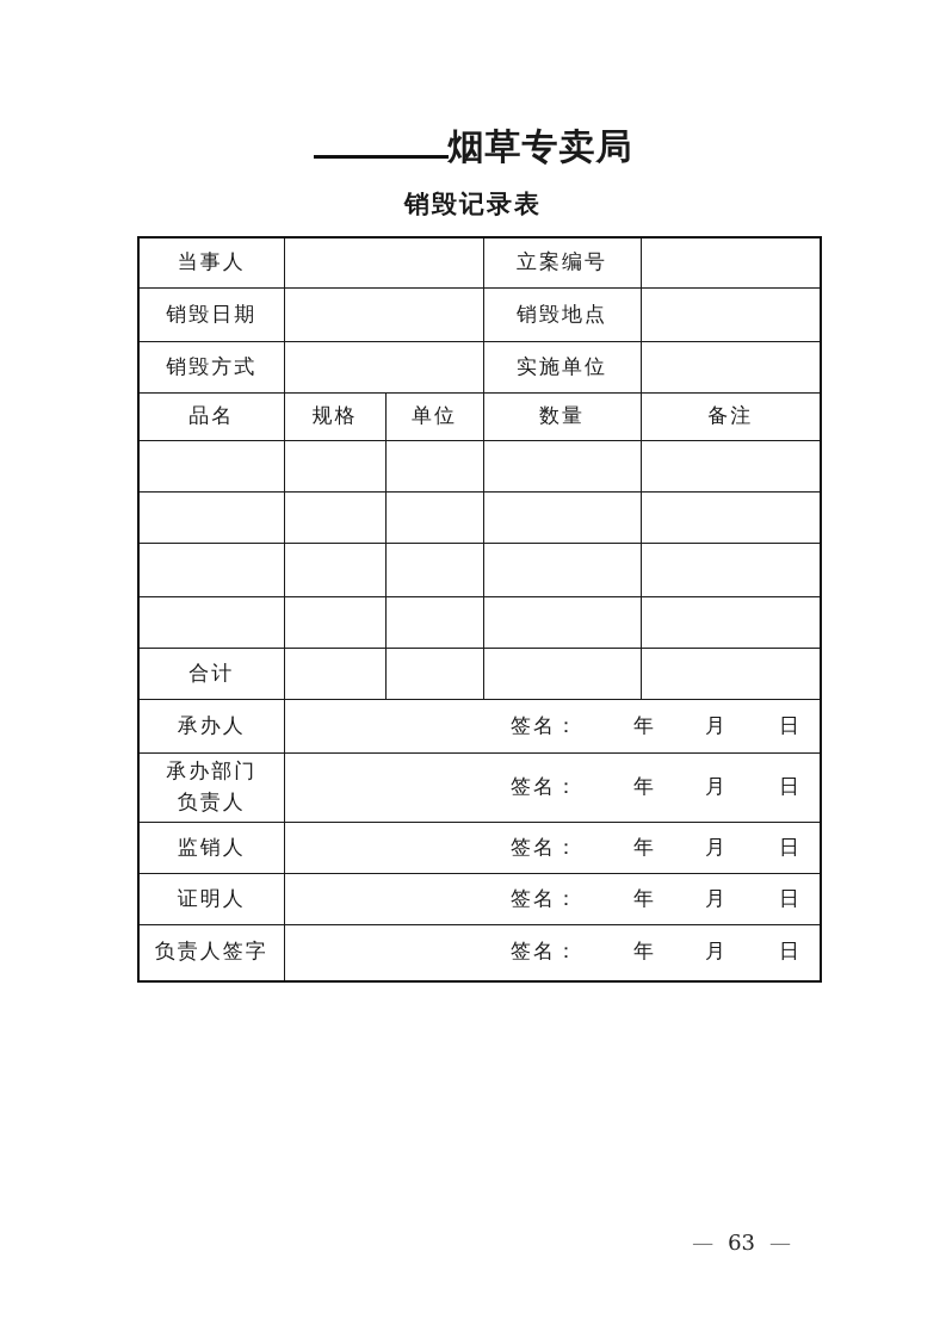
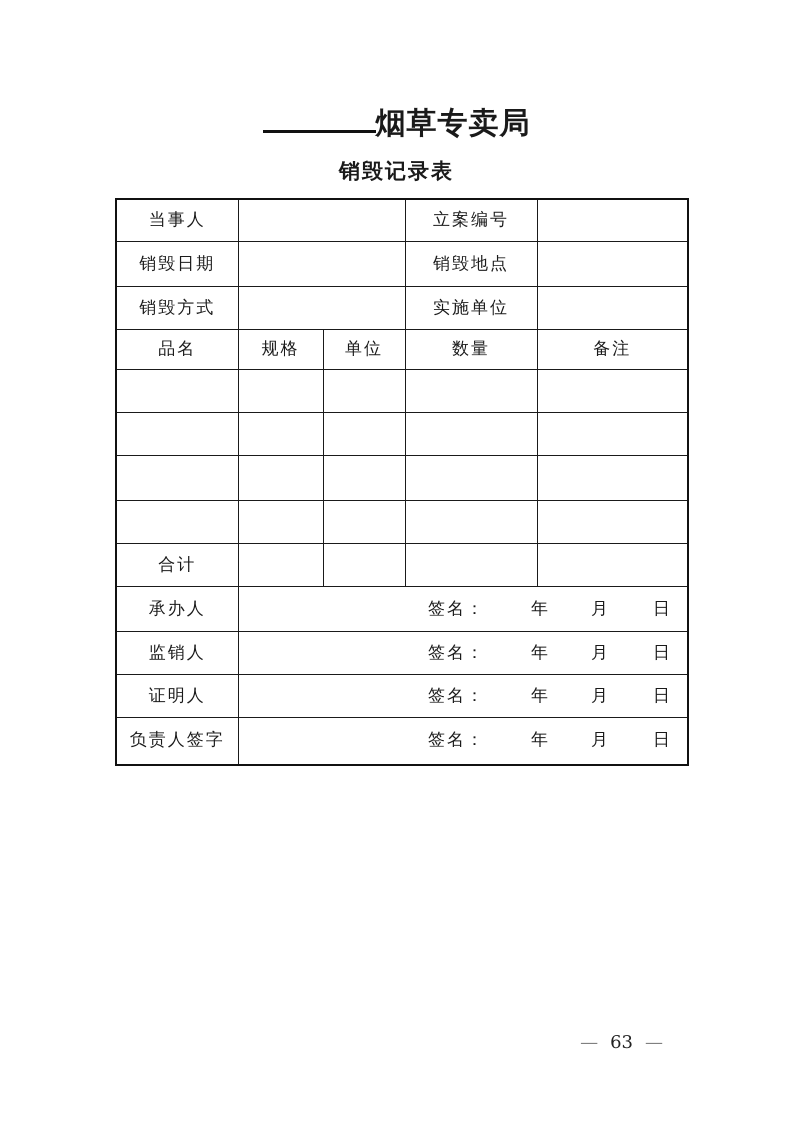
  烟草专卖局
  销毁记录表
  当事人		立案编号
  销毁日期		销毁地点
  销毁方式		实施单位
  品名	规格	单位	数量	备注
  合计
  承办人	签名： 年 月 日
- 承办部门 负责人	签名： 年 月 日
  监销人	签名： 年 月 日
  证明人	签名： 年 月 日
  负责人签字	签名： 年 月 日
  —
  63
  —
